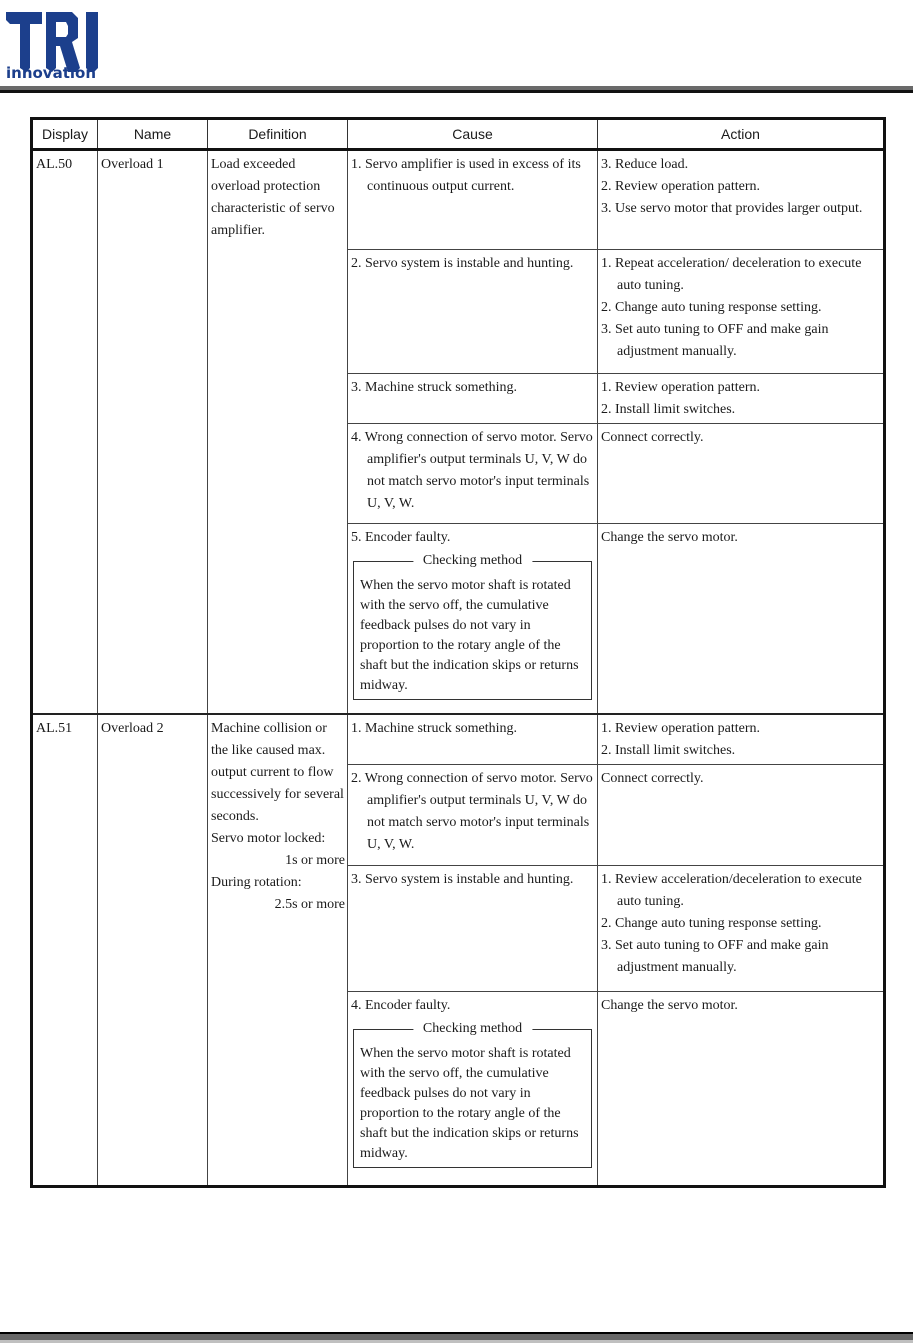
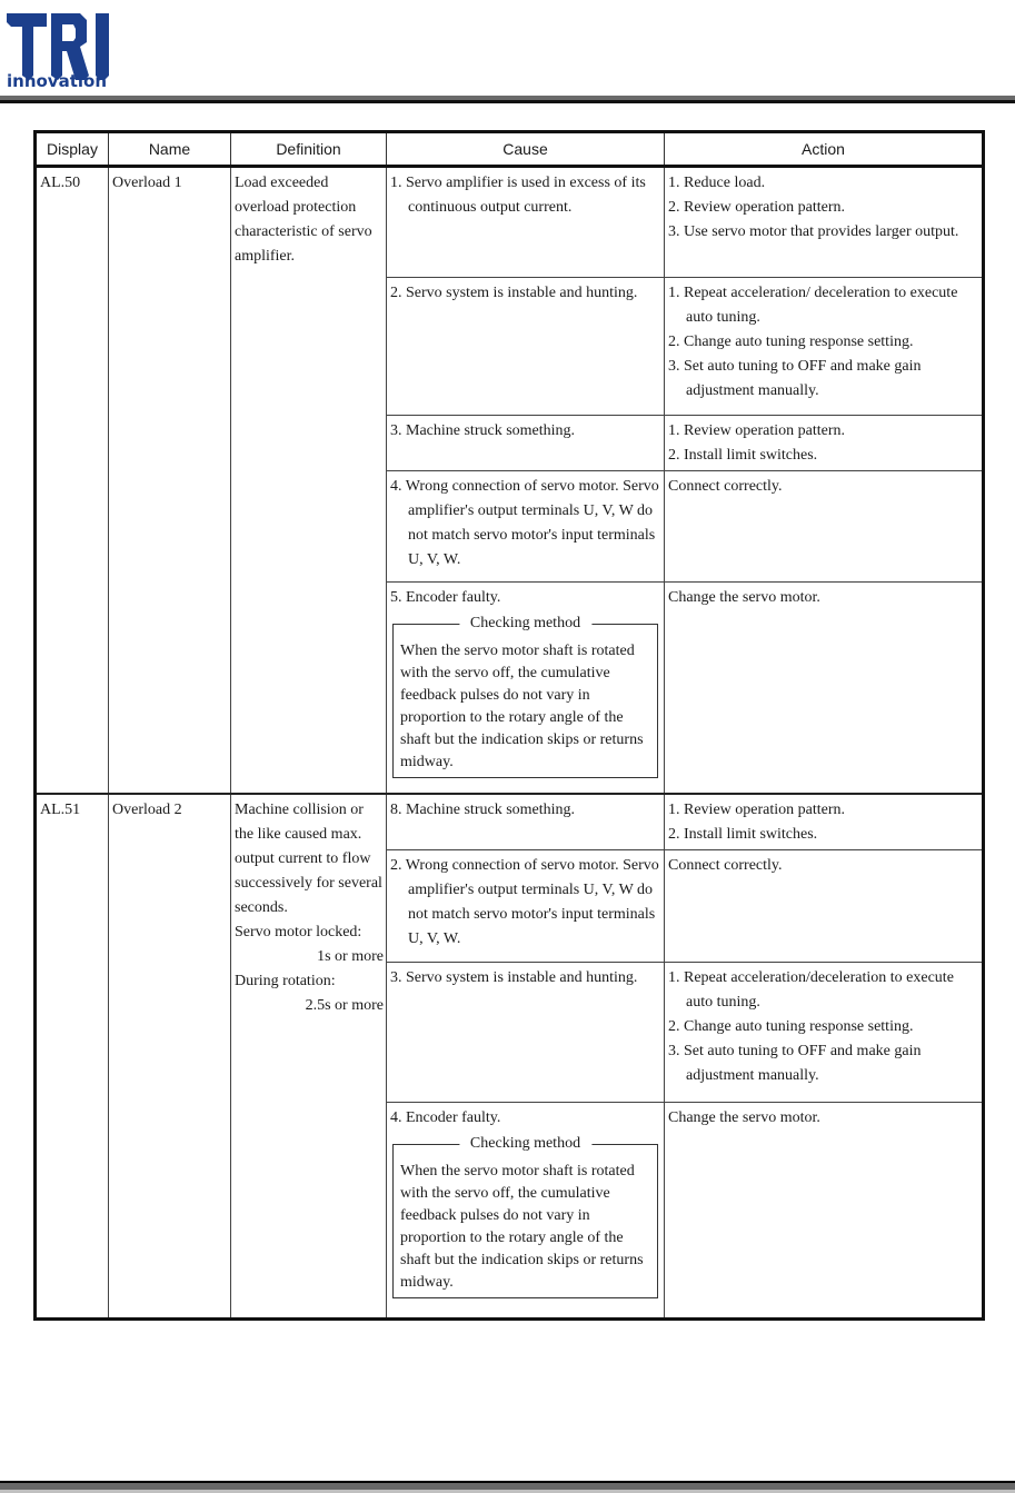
  innovation
  Display	Name	Definition	Cause	Action
- AL.50	Overload 1	Load exceeded overload protection characteristic of servo amplifier.	1. Servo amplifier is used in excess of its continuous output current.	3. Reduce load. 2. Review operation pattern. 3. Use servo motor that provides larger output.
+ AL.50	Overload 1	Load exceeded overload protection characteristic of servo amplifier.	1. Servo amplifier is used in excess of its continuous output current.	1. Reduce load. 2. Review operation pattern. 3. Use servo motor that provides larger output.
  2. Servo system is instable and hunting.	1. Repeat acceleration/ deceleration to execute auto tuning. 2. Change auto tuning response setting. 3. Set auto tuning to OFF and make gain adjustment manually.
  3. Machine struck something.	1. Review operation pattern. 2. Install limit switches.
  4. Wrong connection of servo motor. Servo amplifier's output terminals U, V, W do not match servo motor's input terminals U, V, W.	Connect correctly.
  5. Encoder faulty. Checking method When the servo motor shaft is rotated with the servo off, the cumulative feedback pulses do not vary in proportion to the rotary angle of the shaft but the indication skips or returns midway.	Change the servo motor.
- AL.51	Overload 2	Machine collision or the like caused max. output current to flow successively for several seconds. Servo motor locked: 1s or more During rotation: 2.5s or more	1. Machine struck something.	1. Review operation pattern. 2. Install limit switches.
+ AL.51	Overload 2	Machine collision or the like caused max. output current to flow successively for several seconds. Servo motor locked: 1s or more During rotation: 2.5s or more	8. Machine struck something.	1. Review operation pattern. 2. Install limit switches.
  2. Wrong connection of servo motor. Servo amplifier's output terminals U, V, W do not match servo motor's input terminals U, V, W.	Connect correctly.
- 3. Servo system is instable and hunting.	1. Review acceleration/deceleration to execute auto tuning. 2. Change auto tuning response setting. 3. Set auto tuning to OFF and make gain adjustment manually.
+ 3. Servo system is instable and hunting.	1. Repeat acceleration/deceleration to execute auto tuning. 2. Change auto tuning response setting. 3. Set auto tuning to OFF and make gain adjustment manually.
  4. Encoder faulty. Checking method When the servo motor shaft is rotated with the servo off, the cumulative feedback pulses do not vary in proportion to the rotary angle of the shaft but the indication skips or returns midway.	Change the servo motor.
